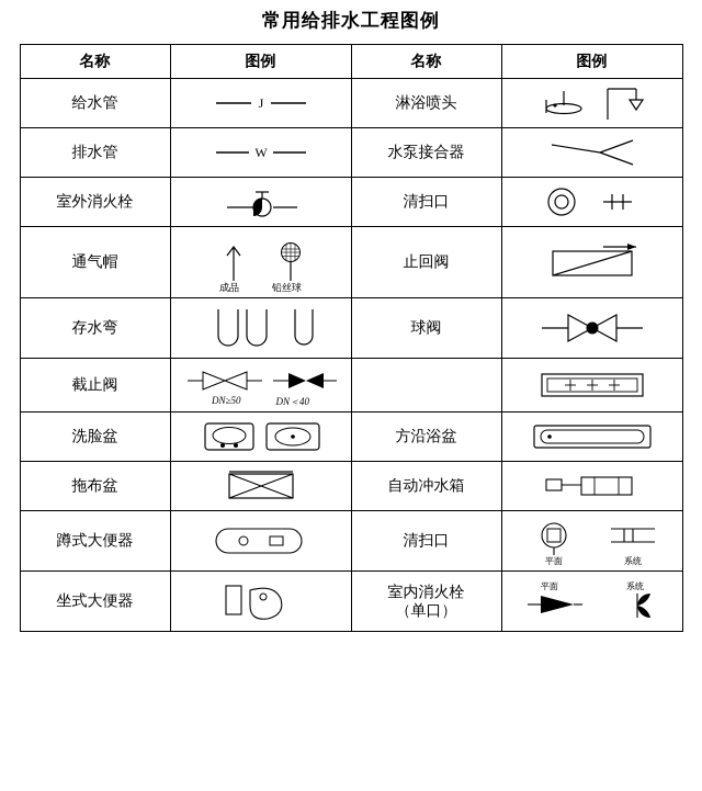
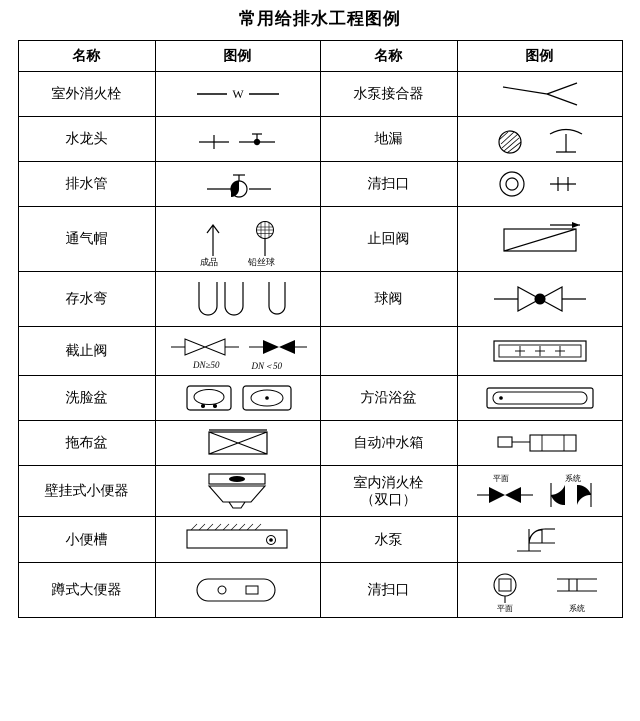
  常用给排水工程图例
  名称	图例	名称	图例
- 给水管	J	淋浴喷头
- 排水管	W	水泵接合器
+ 室外消火栓	W	水泵接合器
+ 水龙头		地漏
- 室外消火栓		清扫口
+ 排水管		清扫口
  通气帽	成品 铅丝球	止回阀
  存水弯		球阀
- 截止阀	DN≥50 DN＜40
+ 截止阀	DN≥50 DN＜50
  洗脸盆		方沿浴盆
  拖布盆		自动冲水箱
+ 壁挂式小便器		室内消火栓 （双口）	平面 系统
+ 小便槽		水泵
  蹲式大便器		清扫口	平面 系统
- 坐式大便器		室内消火栓 （单口）	平面 系统
